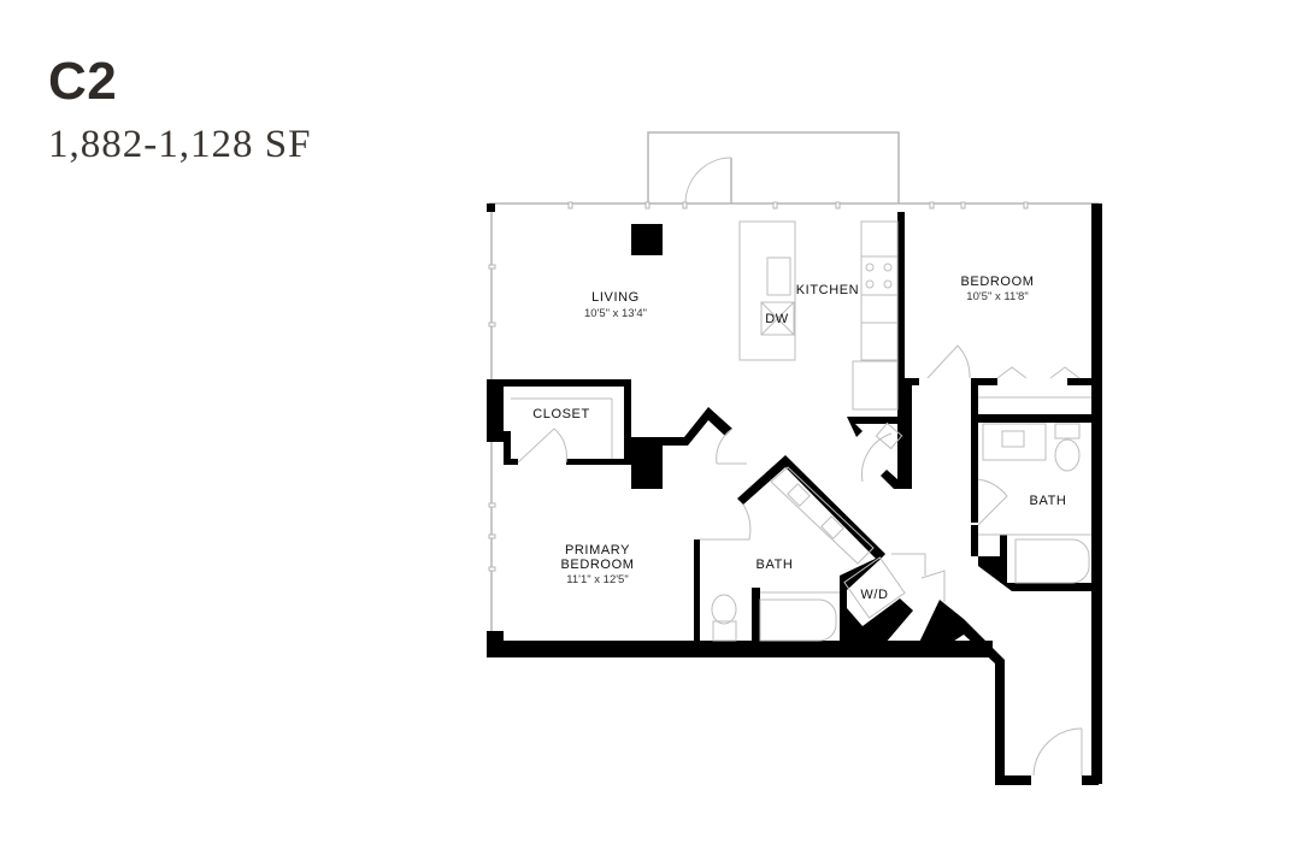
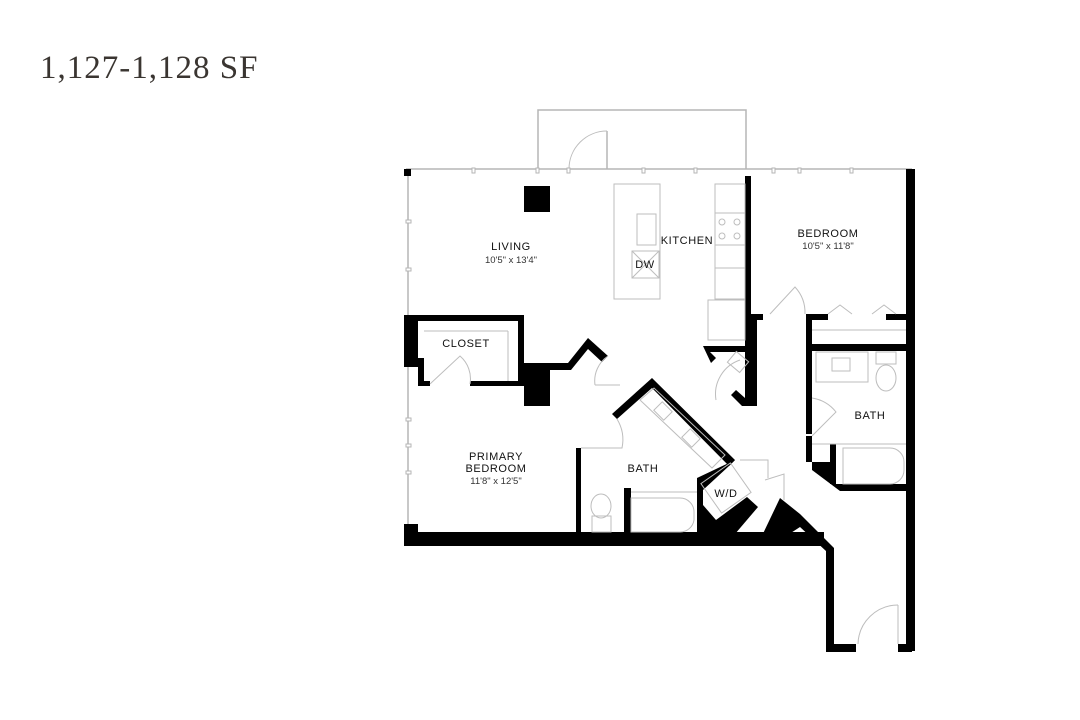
- C2
- 1,882-1,128 SF
+ 1,127-1,128 SF
  LIVING
  10'5" x 13'4"
  KITCHEN
  DW
  BEDROOM
  10'5" x 11'8"
  CLOSET
  PRIMARY
  BEDROOM
- 11'1" x 12'5"
+ 11'8" x 12'5"
  BATH
  BATH
  W/D
